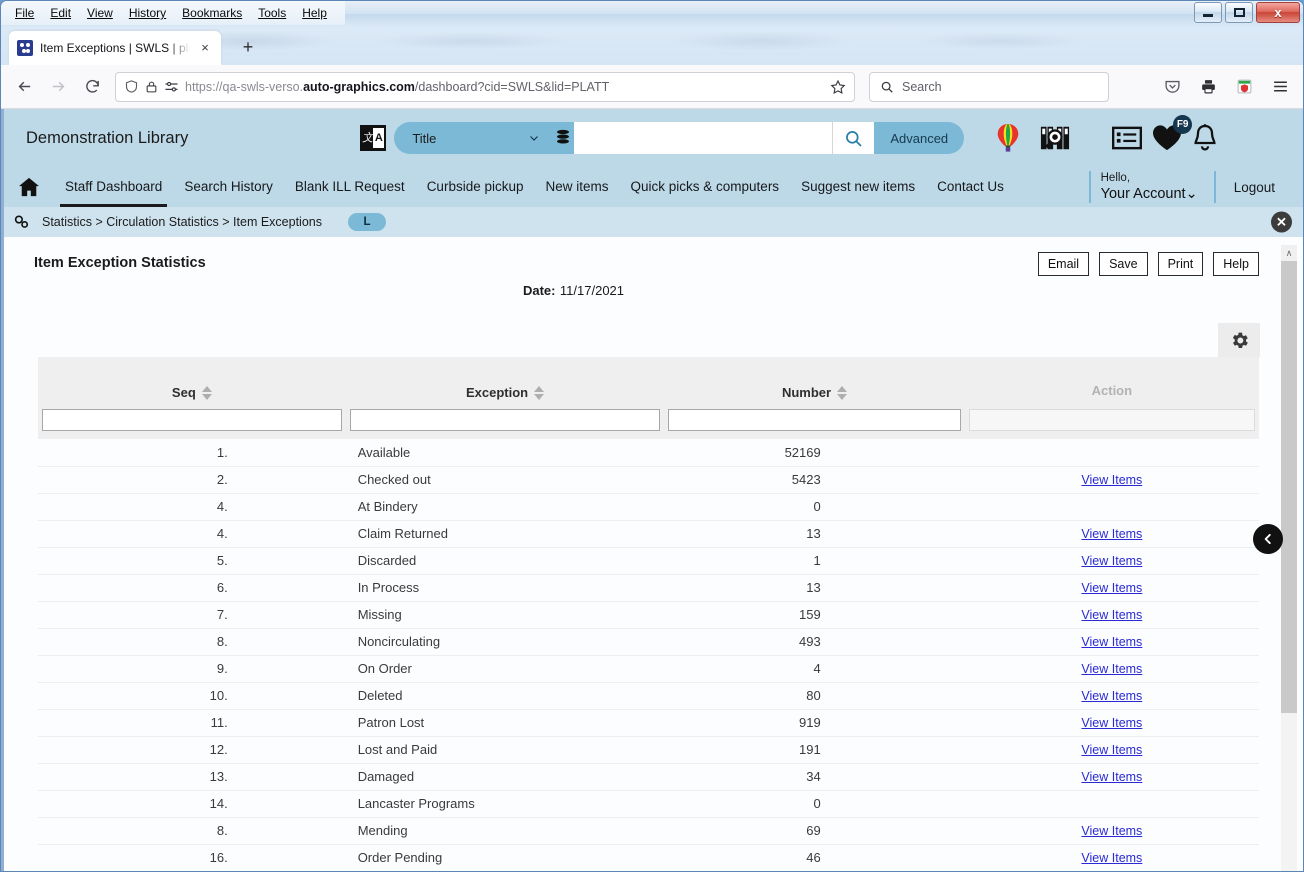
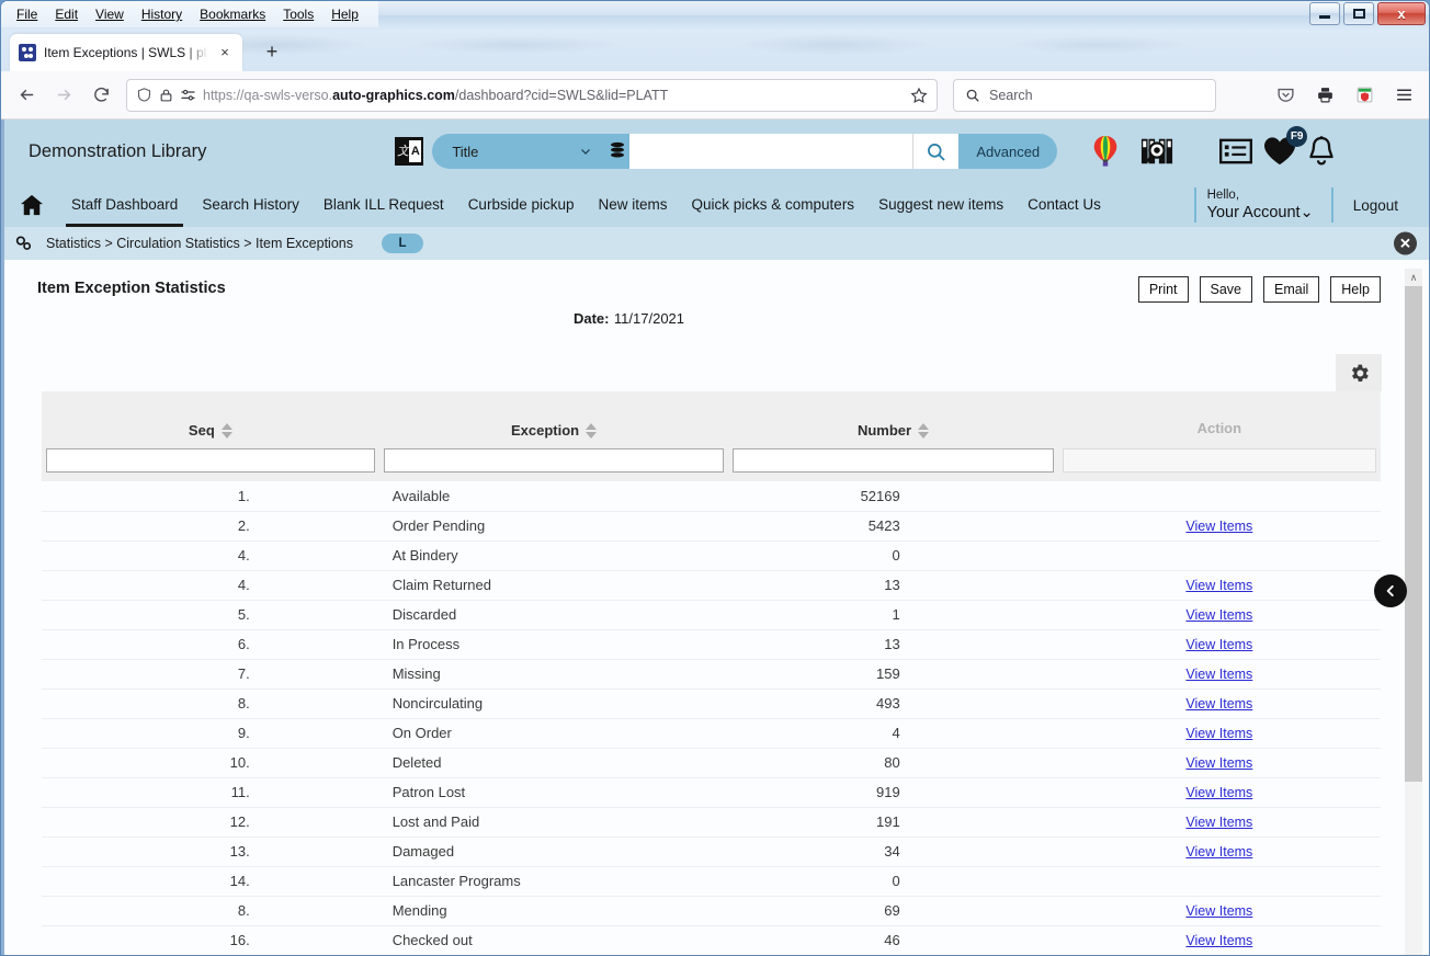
  File
  Edit
  View
  History
  Bookmarks
  Tools
  Help
  x
  Item Exceptions | SWLS | pl
  ×
  +
  https://qa-swls-verso.auto-graphics.com/dashboard?cid=SWLS&lid=PLATT
  Search
  Demonstration Library
  文
  A
  Title
  Advanced
  F9
  Staff Dashboard
  Search History
  Blank ILL Request
  Curbside pickup
  New items
  Quick picks & computers
  Suggest new items
  Contact Us
  Hello,
  Your Account⌄
  Logout
  Statistics > Circulation Statistics > Item Exceptions
  L
  ✕
  Item Exception Statistics
- Email
+ Print
  Save
- Print
+ Email
  Help
  Date: 11/17/2021
  Seq	Exception	Number	Action
  1.	Available	52169
- 2.	Checked out	5423	View Items
+ 2.	Order Pending	5423	View Items
  4.	At Bindery	0
  4.	Claim Returned	13	View Items
  5.	Discarded	1	View Items
  6.	In Process	13	View Items
  7.	Missing	159	View Items
  8.	Noncirculating	493	View Items
  9.	On Order	4	View Items
  10.	Deleted	80	View Items
  11.	Patron Lost	919	View Items
  12.	Lost and Paid	191	View Items
  13.	Damaged	34	View Items
  14.	Lancaster Programs	0
  8.	Mending	69	View Items
- 16.	Order Pending	46	View Items
+ 16.	Checked out	46	View Items
  ∧
